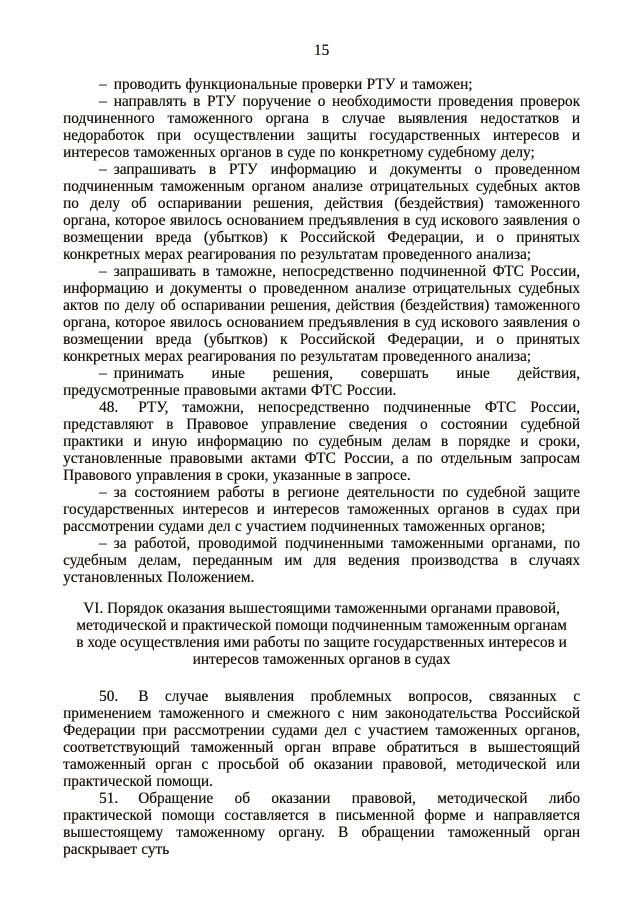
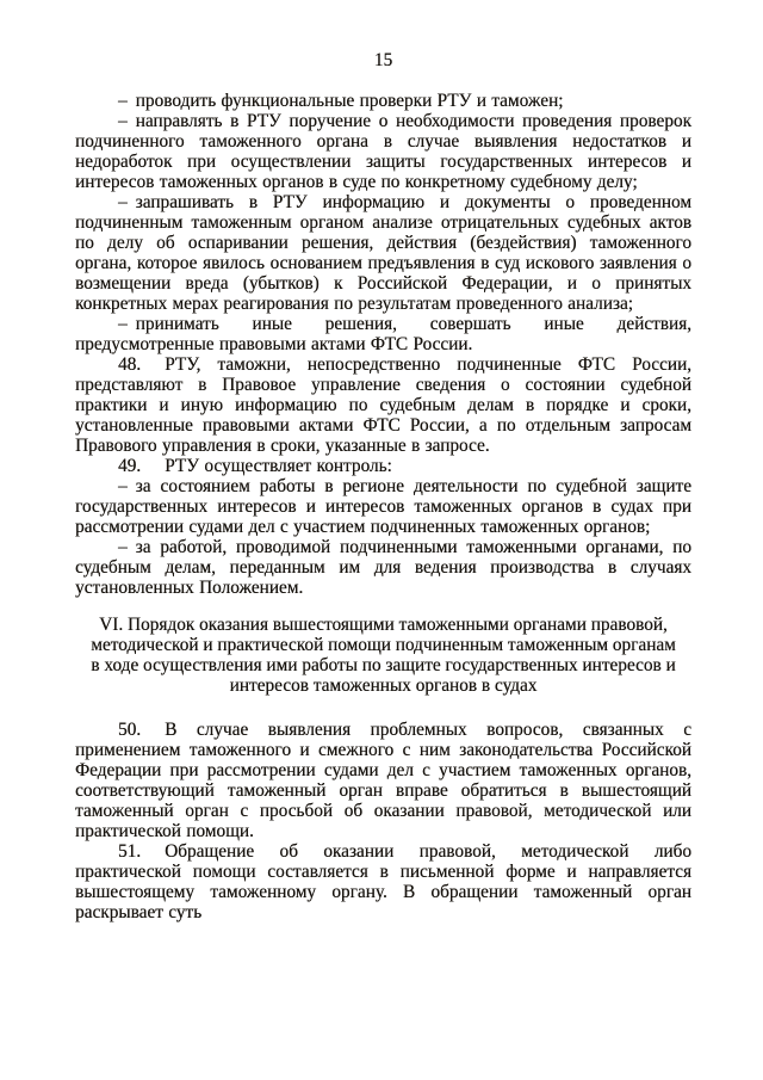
  15
  – проводить функциональные проверки РТУ и таможен;
  – направлять в РТУ поручение о необходимости проведения проверок подчиненного таможенного органа в случае выявления недостатков и недоработок при осуществлении защиты государственных интересов и интересов таможенных органов в суде по конкретному судебному делу;
  – запрашивать в РТУ информацию и документы о проведенном подчиненным таможенным органом анализе отрицательных судебных актов по делу об оспаривании решения, действия (бездействия) таможенного органа, которое явилось основанием предъявления в суд искового заявления о возмещении вреда (убытков) к Российской Федерации, и о принятых конкретных мерах реагирования по результатам проведенного анализа;
- – запрашивать в таможне, непосредственно подчиненной ФТС России, информацию и документы о проведенном анализе отрицательных судебных актов по делу об оспаривании решения, действия (бездействия) таможенного органа, которое явилось основанием предъявления в суд искового заявления о возмещении вреда (убытков) к Российской Федерации, и о принятых конкретных мерах реагирования по результатам проведенного анализа;
  – принимать иные решения, совершать иные действия, предусмотренные правовыми актами ФТС России.
  48. РТУ, таможни, непосредственно подчиненные ФТС России, представляют в Правовое управление сведения о состоянии судебной практики и иную информацию по судебным делам в порядке и сроки, установленные правовыми актами ФТС России, а по отдельным запросам Правового управления в сроки, указанные в запросе.
+ 49. РТУ осуществляет контроль:
  – за состоянием работы в регионе деятельности по судебной защите государственных интересов и интересов таможенных органов в судах при рассмотрении судами дел с участием подчиненных таможенных органов;
  – за работой, проводимой подчиненными таможенными органами, по судебным делам, переданным им для ведения производства в случаях установленных Положением.
  VI. Порядок оказания вышестоящими таможенными органами правовой, методической и практической помощи подчиненным таможенным органам в ходе осуществления ими работы по защите государственных интересов и интересов таможенных органов в судах
  50. В случае выявления проблемных вопросов, связанных с применением таможенного и смежного с ним законодательства Российской Федерации при рассмотрении судами дел с участием таможенных органов, соответствующий таможенный орган вправе обратиться в вышестоящий таможенный орган с просьбой об оказании правовой, методической или практической помощи.
  51. Обращение об оказании правовой, методической либо практической помощи составляется в письменной форме и направляется вышестоящему таможенному органу. В обращении таможенный орган раскрывает суть
